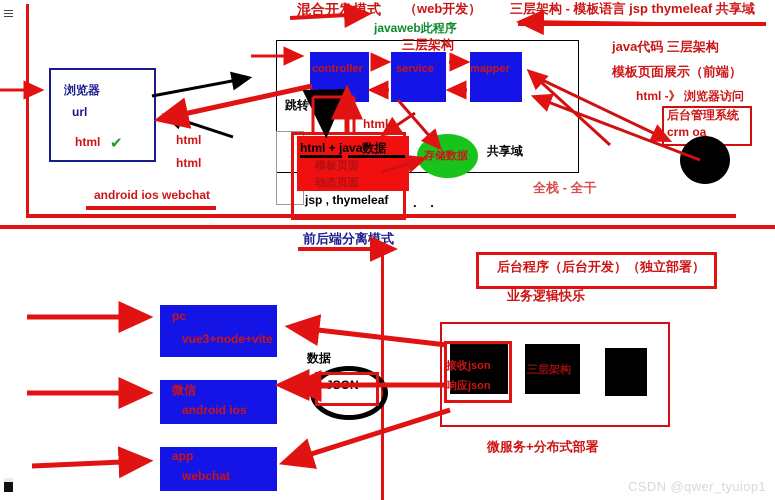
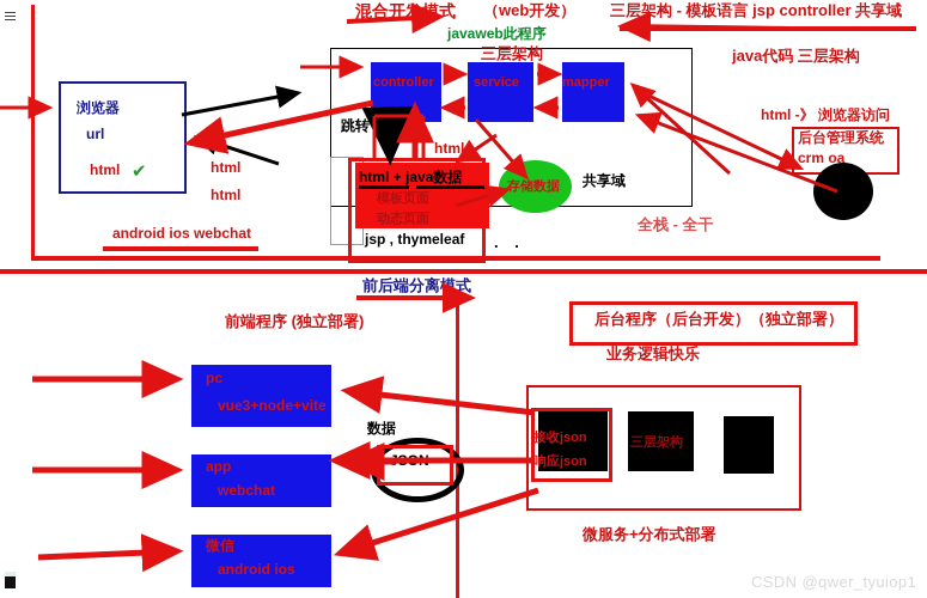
  混合开发模式
  （web开发）
  javaweb此程序
- 三层架构 - 模板语言 jsp thymeleaf 共享域
+ 三层架构 - 模板语言 jsp controller 共享域
  三层架构
  浏览器
  url
  html
  ✔
  controller
  service
  mapper
  跳转
  html
  html
  html
  html + java数据
  模板页面
  动态页面
  jsp , thymeleaf
  存储数据
  共享域
  . .
  android ios webchat
  java代码 三层架构
- 模板页面展示（前端）
  html -》 浏览器访问
  后台管理系统
  crm oa
  全栈 - 全干
  前后端分离模式
+ 前端程序 (独立部署)
  pc
  vue3+node+vite
- 微信
+ app
- android ios
+ webchat
- app
+ 微信
- webchat
+ android ios
  数据
  后台程序（后台开发）（独立部署）
  业务逻辑快乐
  接收json
  响应json
  三层架构
  微服务+分布式部署
  CSDN @qwer_tyuiop1
